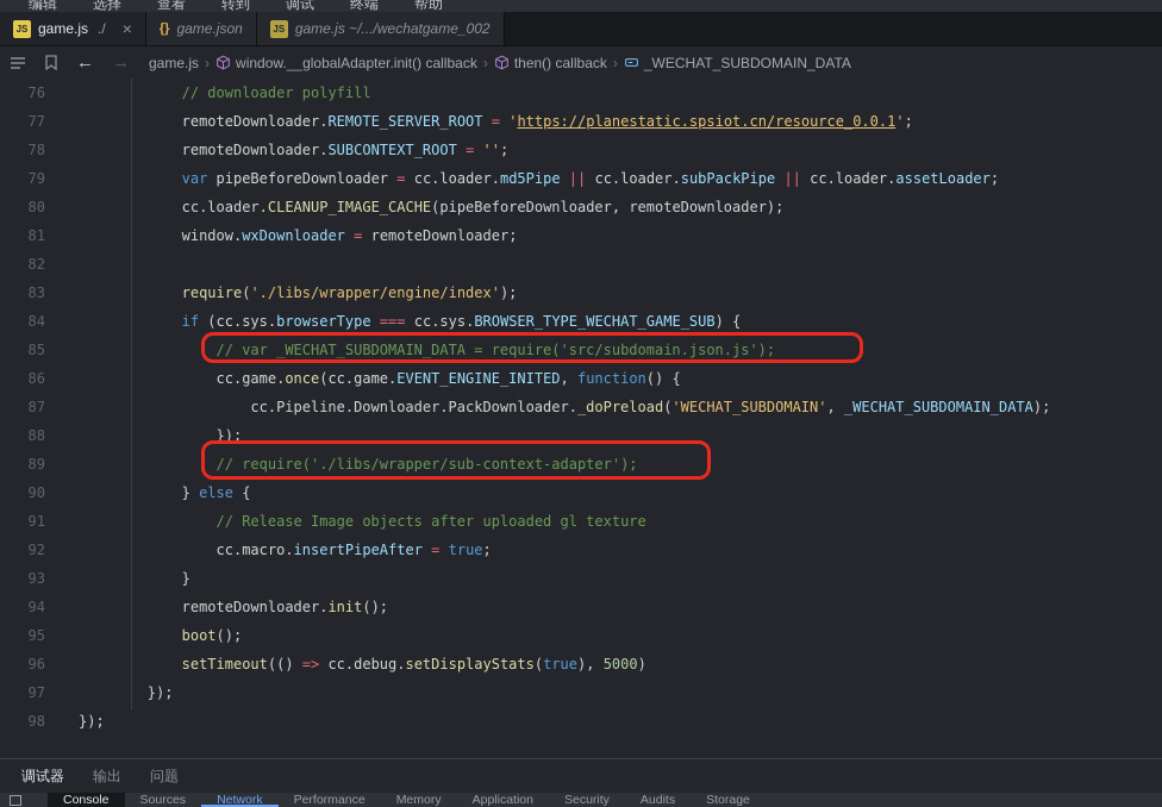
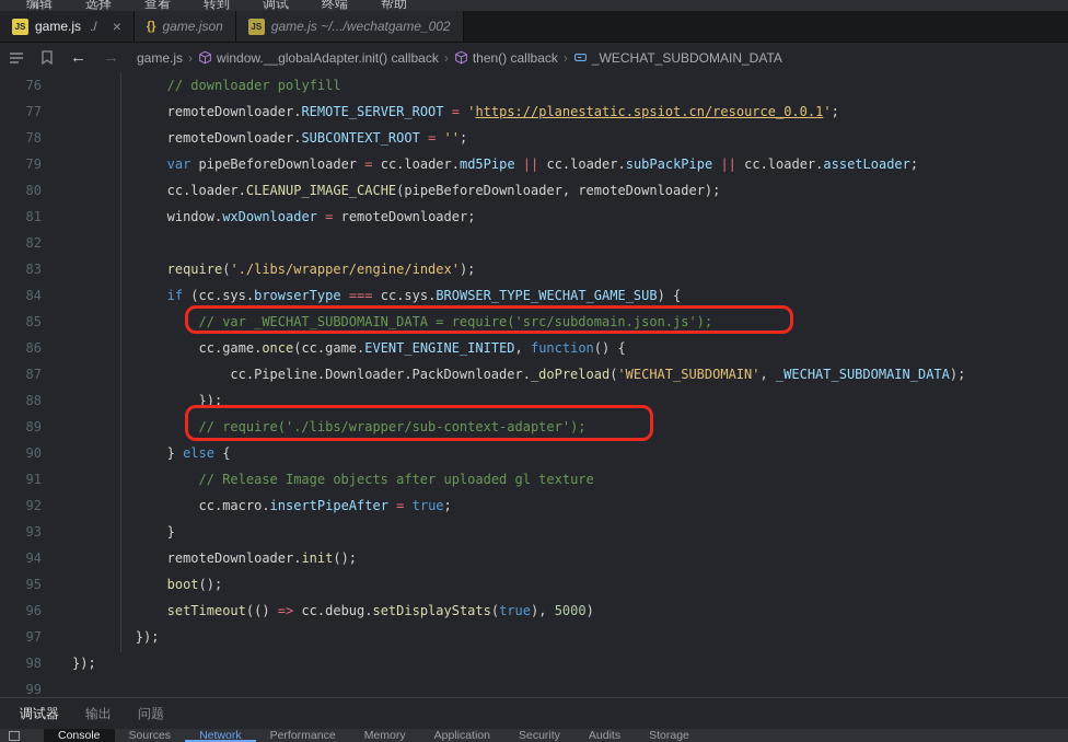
  编辑
  选择
  查看
  转到
  调试
  终端
  帮助
  JS
  game.js
  ./
  ×
  {}
  game.json
  JS
  game.js ~/.../wechatgame_002
  ←
  →
  game.js
  ›
  window.__globalAdapter.init() callback
  ›
  then() callback
  ›
  _WECHAT_SUBDOMAIN_DATA
  76 // downloader polyfill
  77 remoteDownloader.REMOTE_SERVER_ROOT = 'https://planestatic.spsiot.cn/resource_0.0.1';
  78 remoteDownloader.SUBCONTEXT_ROOT = '';
  79 var pipeBeforeDownloader = cc.loader.md5Pipe || cc.loader.subPackPipe || cc.loader.assetLoader;
  80 cc.loader.CLEANUP_IMAGE_CACHE(pipeBeforeDownloader, remoteDownloader);
  81 window.wxDownloader = remoteDownloader;
  82
  83 require('./libs/wrapper/engine/index');
  84 if (cc.sys.browserType === cc.sys.BROWSER_TYPE_WECHAT_GAME_SUB) {
  85 // var _WECHAT_SUBDOMAIN_DATA = require('src/subdomain.json.js');
  86 cc.game.once(cc.game.EVENT_ENGINE_INITED, function() {
  87 cc.Pipeline.Downloader.PackDownloader._doPreload('WECHAT_SUBDOMAIN', _WECHAT_SUBDOMAIN_DATA);
  88 });
  89 // require('./libs/wrapper/sub-context-adapter');
  90 } else {
  91 // Release Image objects after uploaded gl texture
  92 cc.macro.insertPipeAfter = true;
  93 }
  94 remoteDownloader.init();
  95 boot();
  96 setTimeout(() => cc.debug.setDisplayStats(true), 5000)
  97 });
  98 });
+ 99
  调试器
  输出
  问题
  Console
  Sources
  Network
  Performance
  Memory
  Application
  Security
  Audits
  Storage
